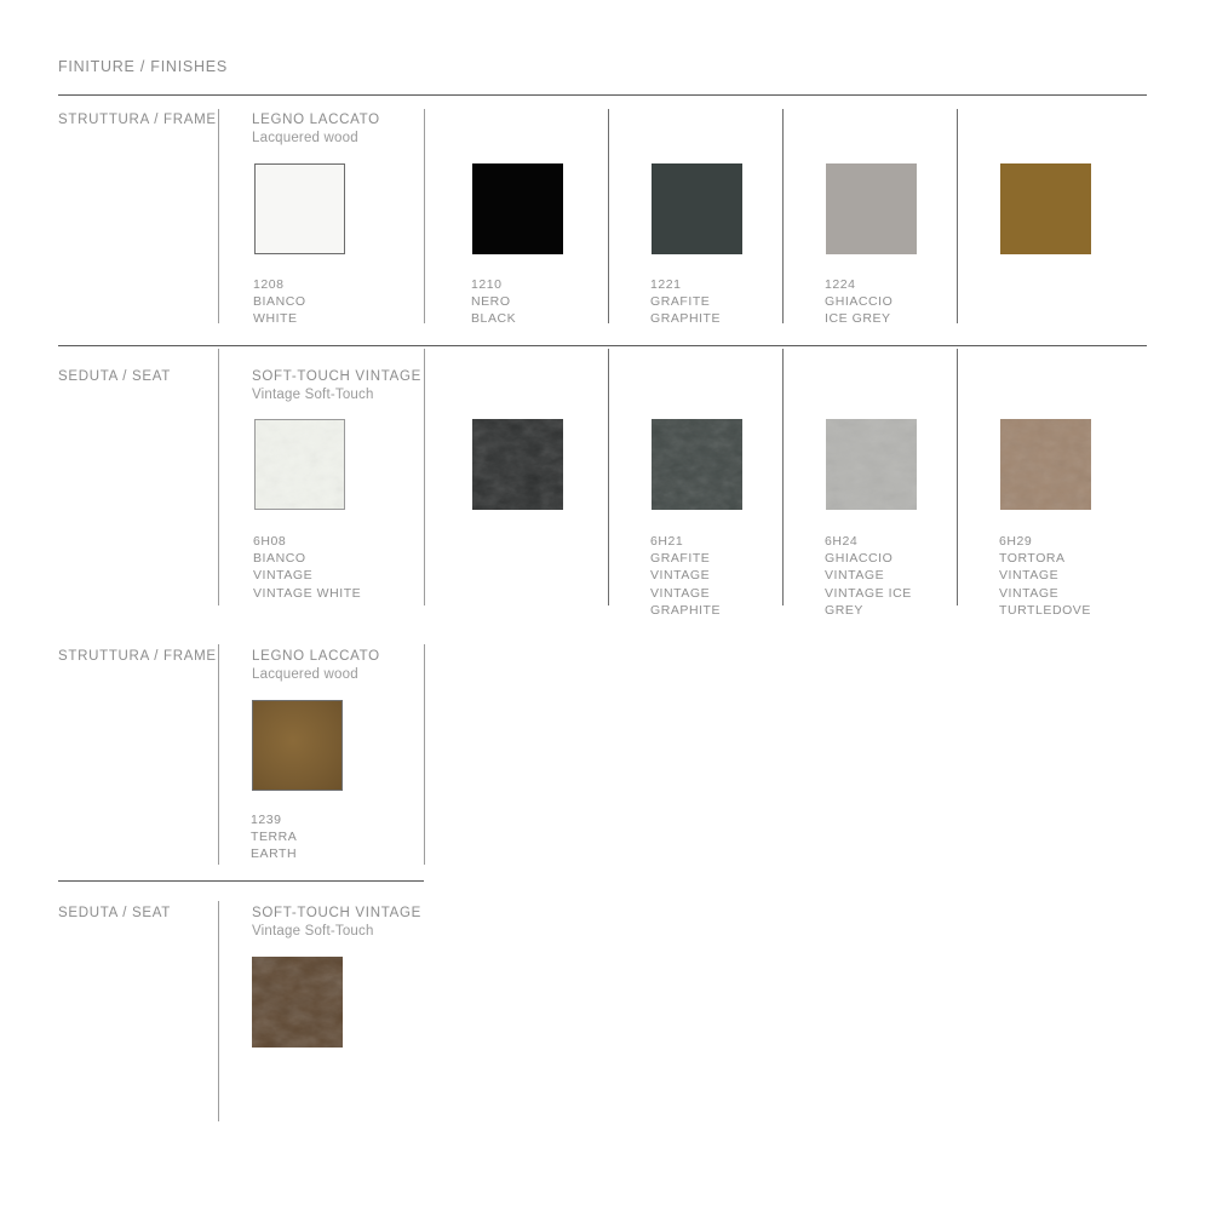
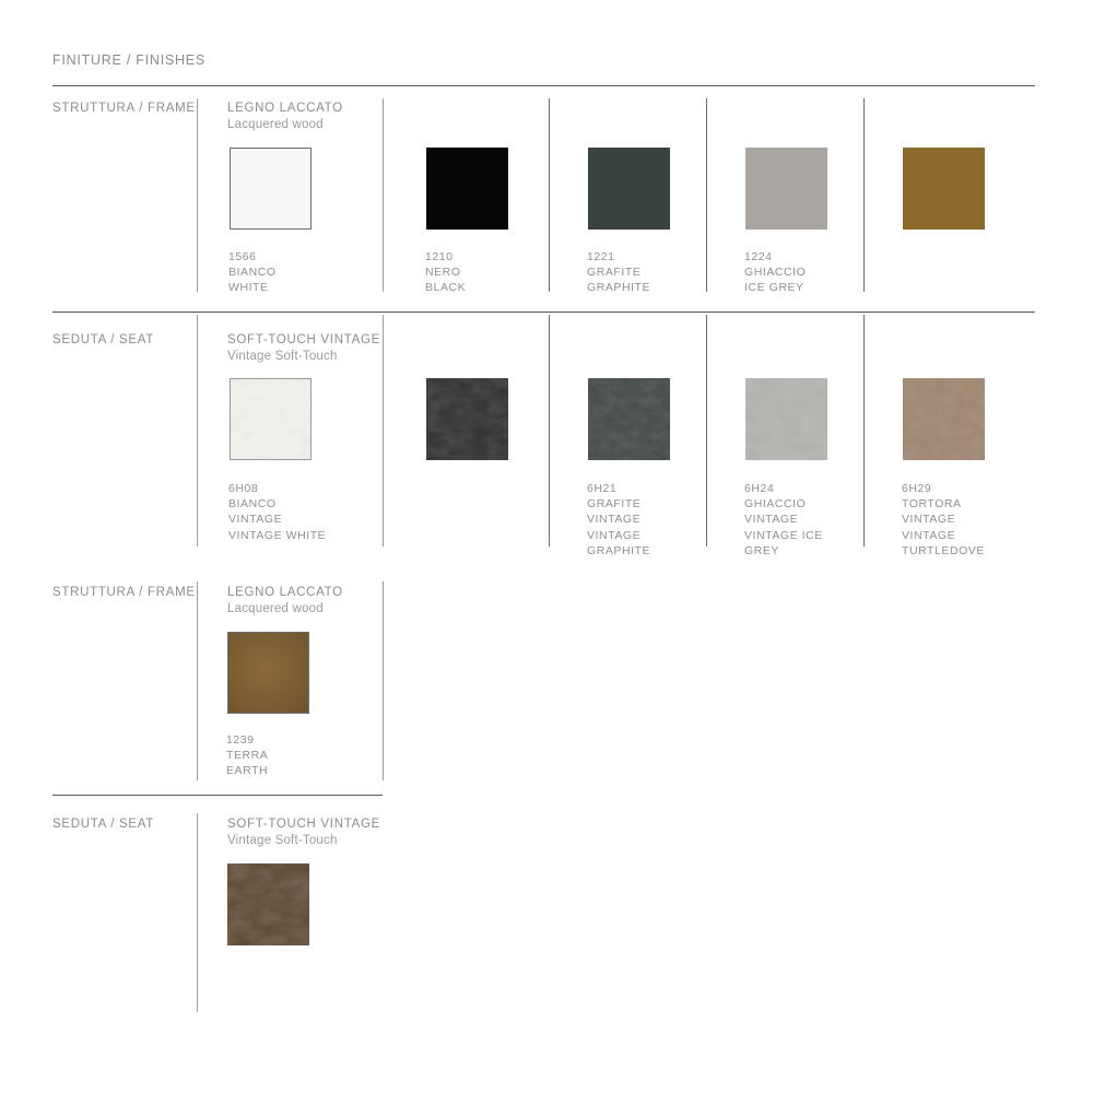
  FINITURE / FINISHES
  STRUTTURA / FRAME
  LEGNO LACCATO
  Lacquered wood
- 1208
+ 1566
  BIANCO
  WHITE
  1210
  NERO
  BLACK
  1221
  GRAFITE
  GRAPHITE
  1224
  GHIACCIO
  ICE GREY
  SEDUTA / SEAT
  SOFT-TOUCH VINTAGE
  Vintage Soft-Touch
  6H08
  BIANCO
  VINTAGE
  VINTAGE WHITE
  6H21
  GRAFITE
  VINTAGE
  VINTAGE
  GRAPHITE
  6H24
  GHIACCIO
  VINTAGE
  VINTAGE ICE
  GREY
  6H29
  TORTORA
  VINTAGE
  VINTAGE
  TURTLEDOVE
  STRUTTURA / FRAME
  LEGNO LACCATO
  Lacquered wood
  1239
  TERRA
  EARTH
  SEDUTA / SEAT
  SOFT-TOUCH VINTAGE
  Vintage Soft-Touch
